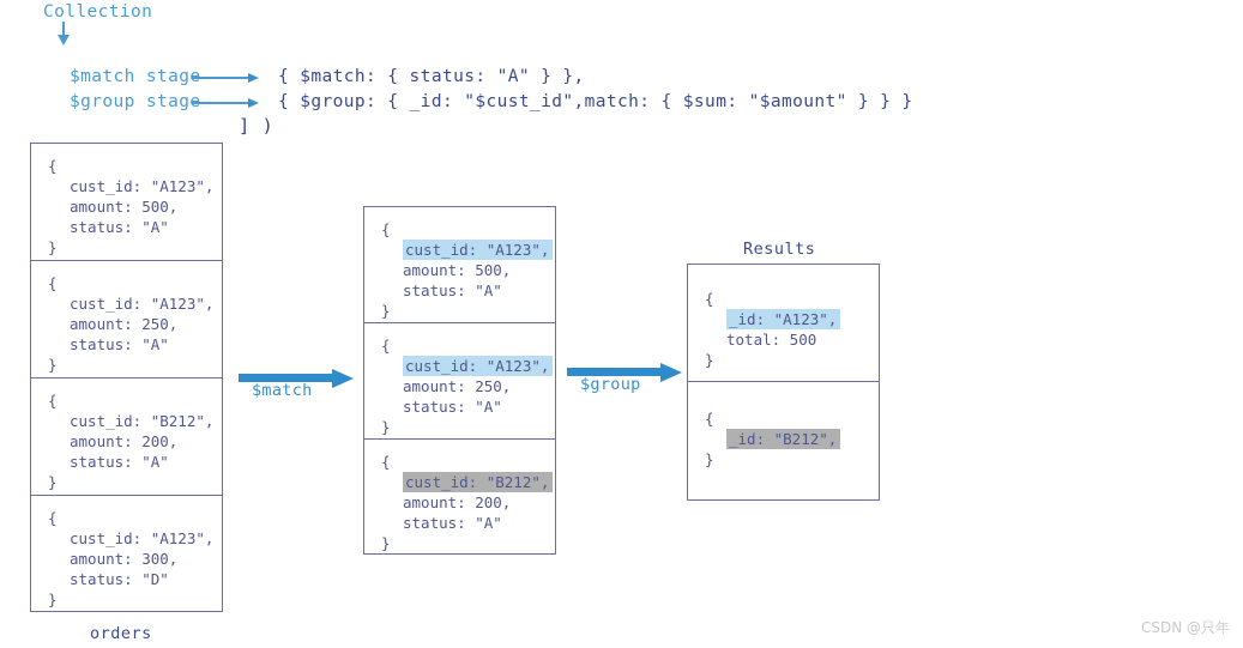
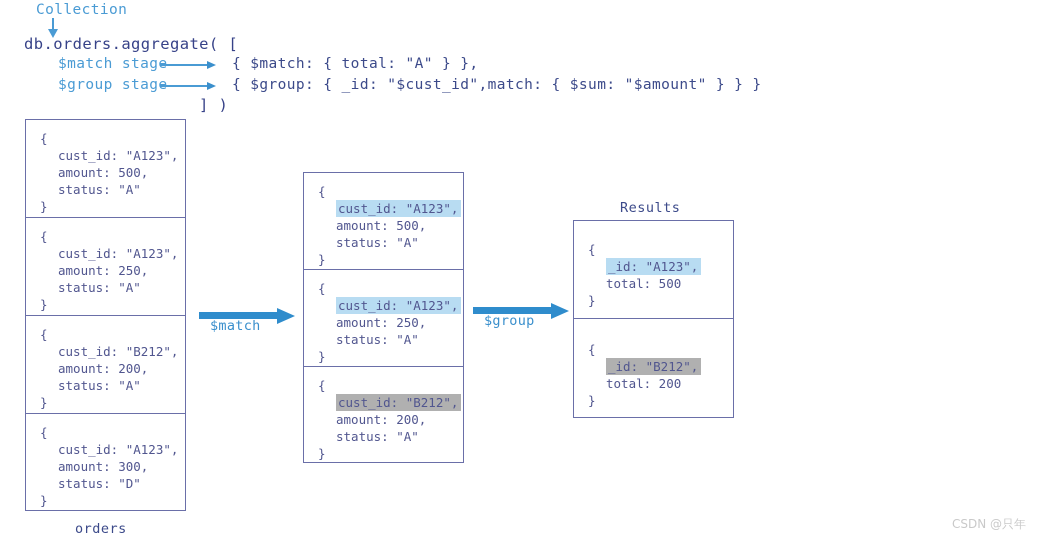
  Collection
+ db.orders.aggregate( [
  $match stag
  $group stag
- { $match: { status: "A" } },
+ { $match: { total: "A" } },
  { $group: { _id: "$cust_id",match: { $sum: "$amount" } } }
  ] )
  {
  cust_id: "A123",
  amount: 500,
  status: "A"
  }
  {
  cust_id: "A123",
  amount: 250,
  status: "A"
  }
  {
  cust_id: "B212",
  amount: 200,
  status: "A"
  }
  {
  cust_id: "A123",
  amount: 300,
  status: "D"
  }
  orders
  $match
  {
  cust_id: "A123",
  amount: 500,
  status: "A"
  }
  {
  cust_id: "A123",
  amount: 250,
  status: "A"
  }
  {
  cust_id: "B212",
  amount: 200,
  status: "A"
  }
  $group
  Results
  {
  _id: "A123",
  total: 500
  }
  {
  _id: "B212",
+ total: 200
  }
  CSDN @只年
